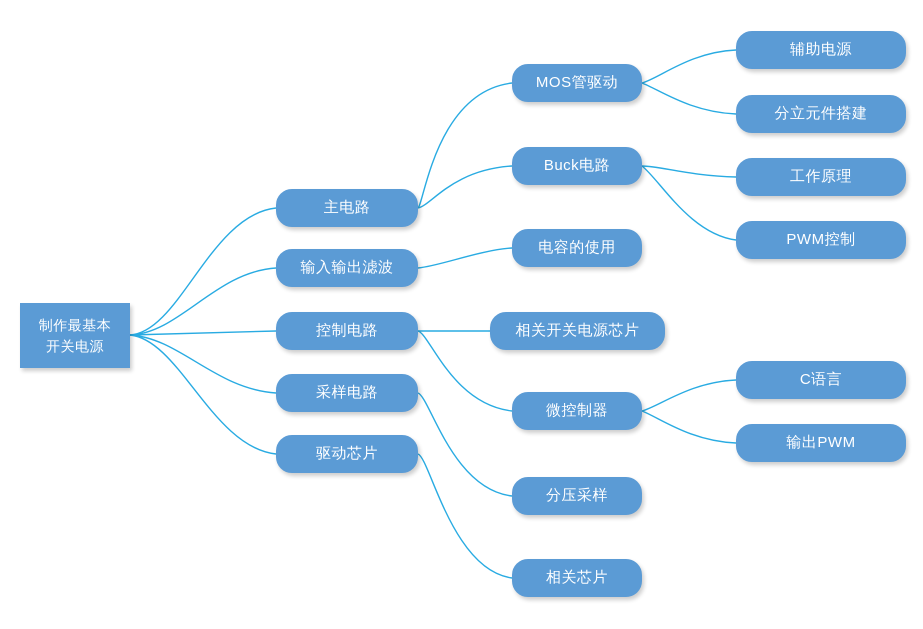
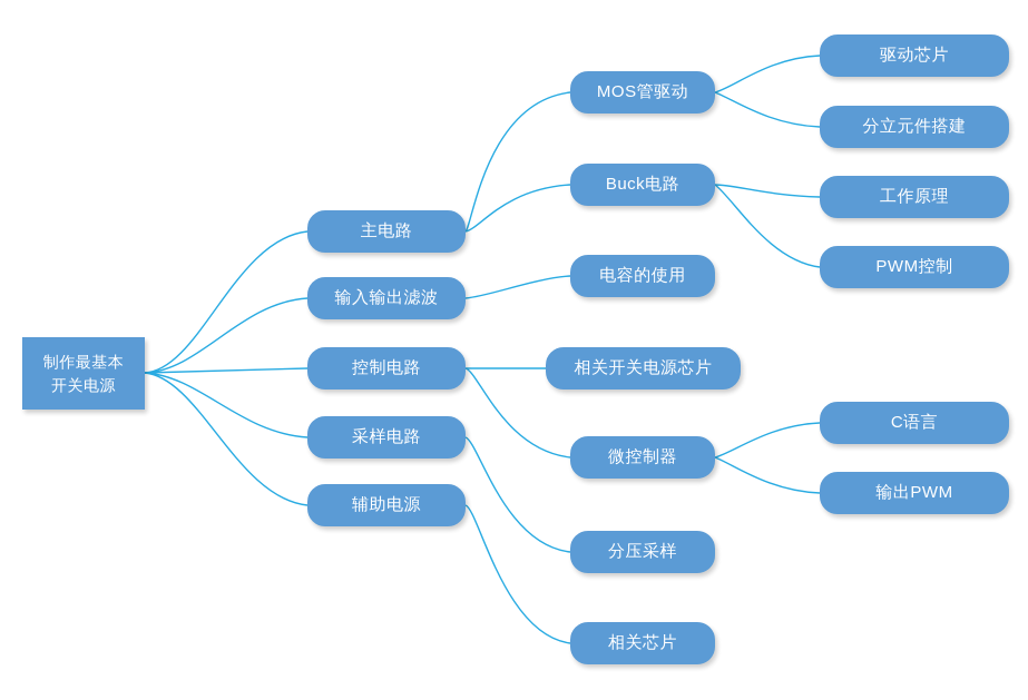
  制作最基本
  开关电源
  主电路
  输入输出滤波
  控制电路
  采样电路
- 驱动芯片
+ 辅助电源
  MOS管驱动
  Buck电路
  电容的使用
  相关开关电源芯片
  微控制器
  分压采样
  相关芯片
- 辅助电源
+ 驱动芯片
  分立元件搭建
  工作原理
  PWM控制
  C语言
  输出PWM
